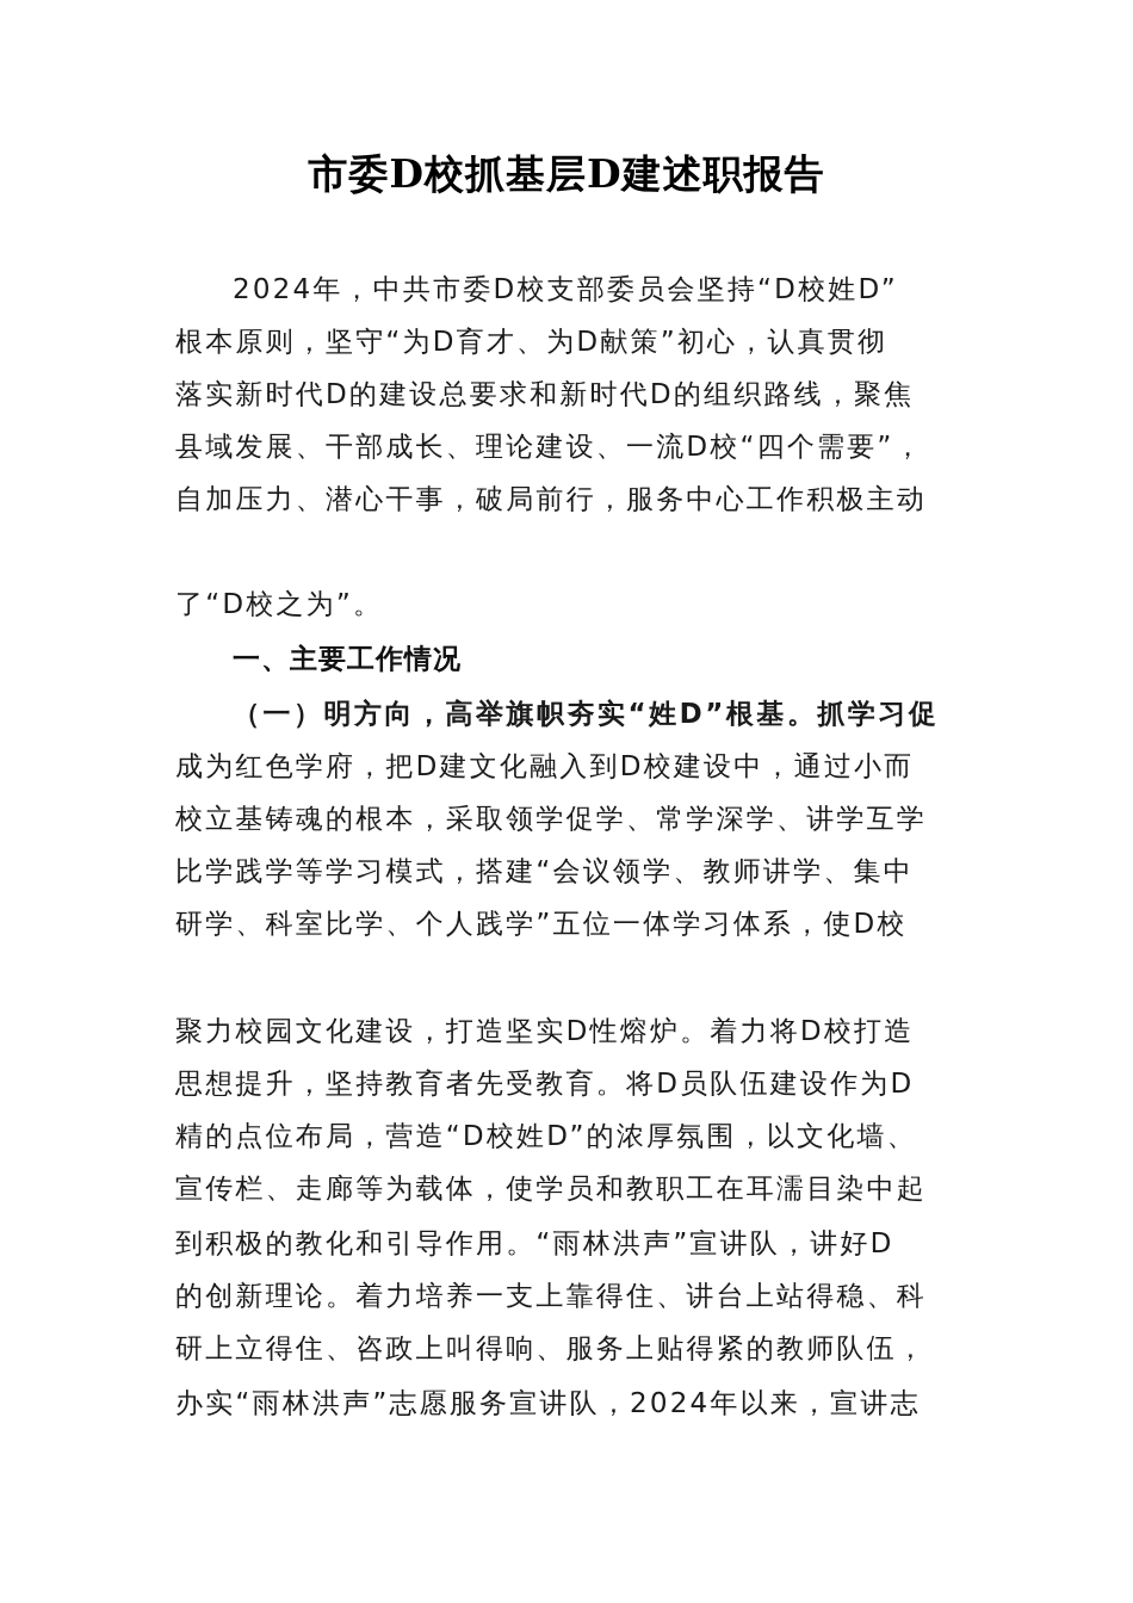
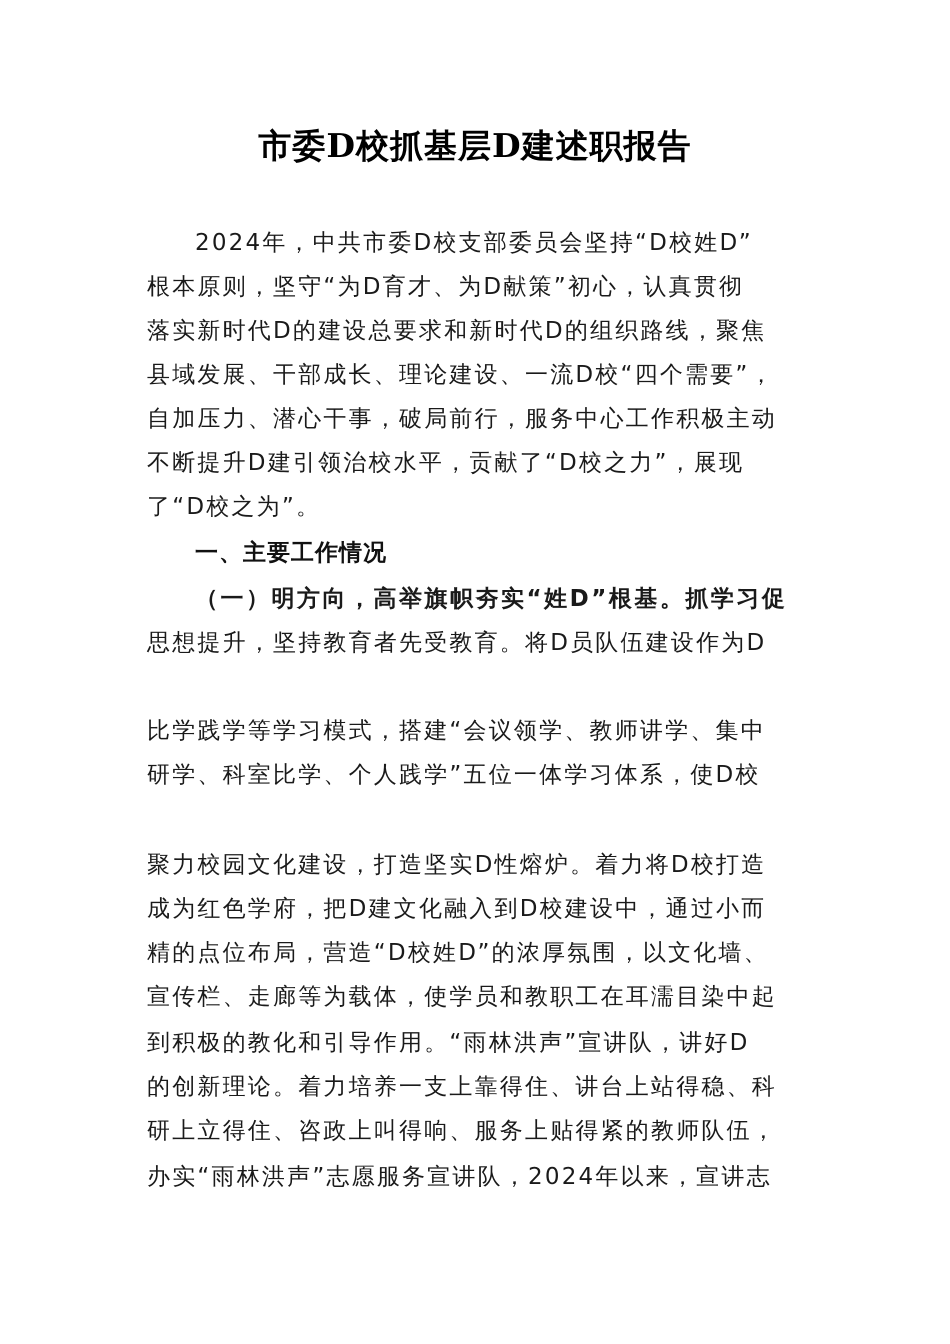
  市委D校抓基层D建述职报告
  2024年，中共市委D校支部委员会坚持“D校姓D”
  根本原则，坚守“为D育才、为D献策”初心，认真贯彻
  落实新时代D的建设总要求和新时代D的组织路线，聚焦
  县域发展、干部成长、理论建设、一流D校“四个需要”，
  自加压力、潜心干事，破局前行，服务中心工作积极主动
+ 不断提升D建引领治校水平，贡献了“D校之力”，展现
  了“D校之为”。
  一、主要工作情况
  （一）明方向，高举旗帜夯实“姓D”根基。抓学习促
- 成为红色学府，把D建文化融入到D校建设中，通过小而
+ 思想提升，坚持教育者先受教育。将D员队伍建设作为D
- 校立基铸魂的根本，采取领学促学、常学深学、讲学互学
  比学践学等学习模式，搭建“会议领学、教师讲学、集中
  研学、科室比学、个人践学”五位一体学习体系，使D校
  聚力校园文化建设，打造坚实D性熔炉。着力将D校打造
- 思想提升，坚持教育者先受教育。将D员队伍建设作为D
+ 成为红色学府，把D建文化融入到D校建设中，通过小而
  精的点位布局，营造“D校姓D”的浓厚氛围，以文化墙、
  宣传栏、走廊等为载体，使学员和教职工在耳濡目染中起
  到积极的教化和引导作用。“雨林洪声”宣讲队，讲好D
  的创新理论。着力培养一支上靠得住、讲台上站得稳、科
  研上立得住、咨政上叫得响、服务上贴得紧的教师队伍，
  办实“雨林洪声”志愿服务宣讲队，2024年以来，宣讲志
